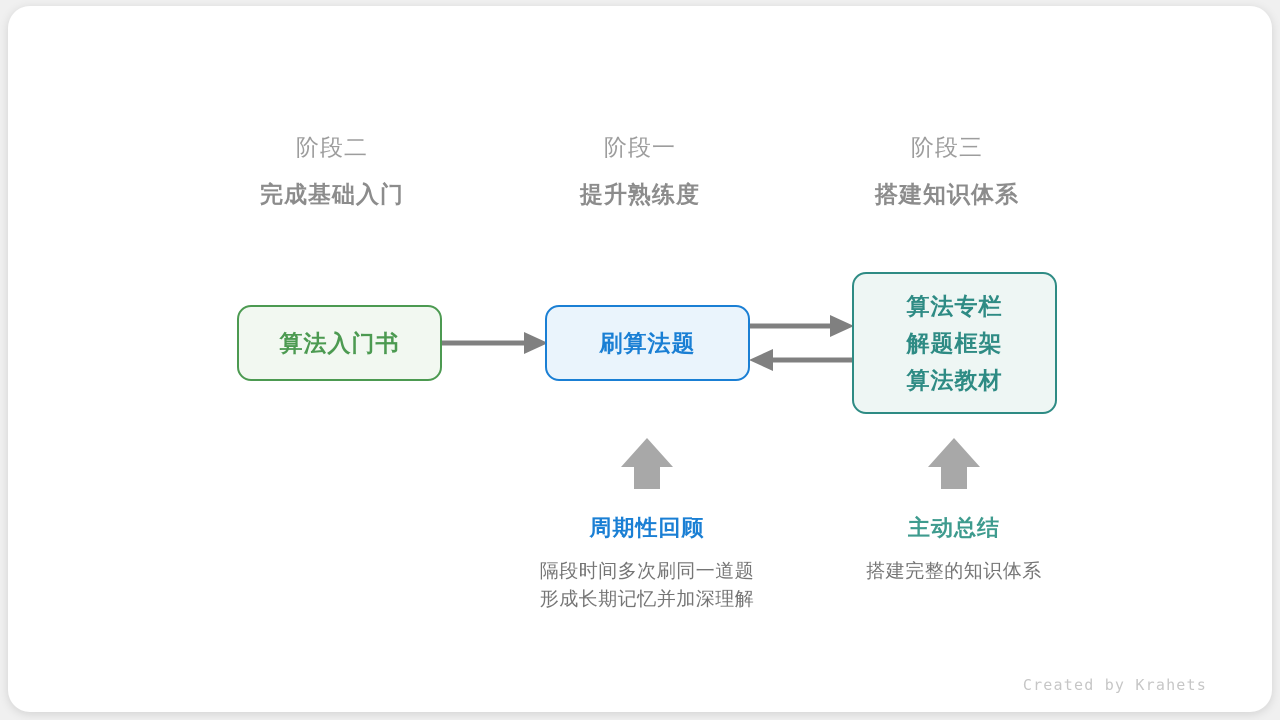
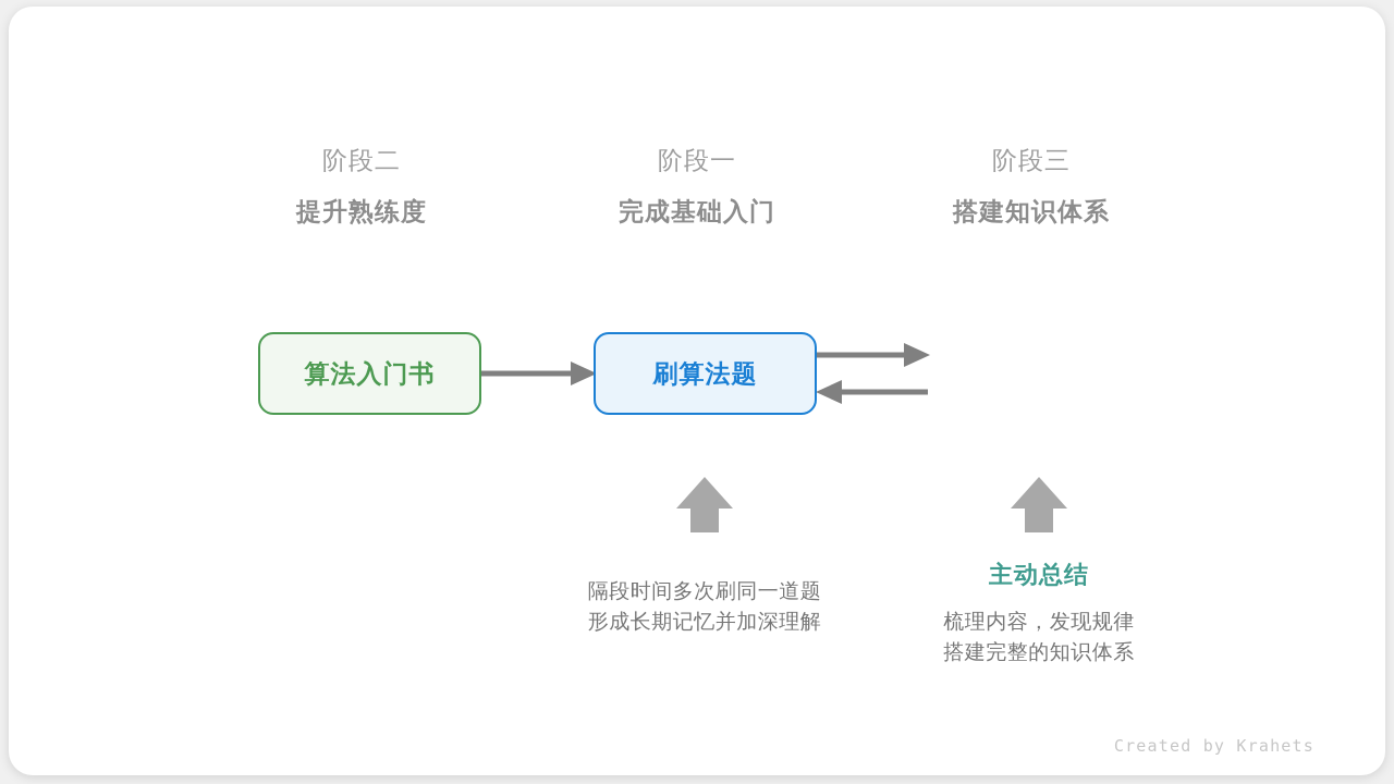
  阶段二
- 完成基础入门
+ 提升熟练度
  阶段一
- 提升熟练度
+ 完成基础入门
  阶段三
  搭建知识体系
  算法入门书
  刷算法题
- 算法专栏
- 解题框架
- 算法教材
- 周期性回顾
  隔段时间多次刷同一道题
  形成长期记忆并加深理解
  主动总结
+ 梳理内容，发现规律
  搭建完整的知识体系
  Created by Krahets
